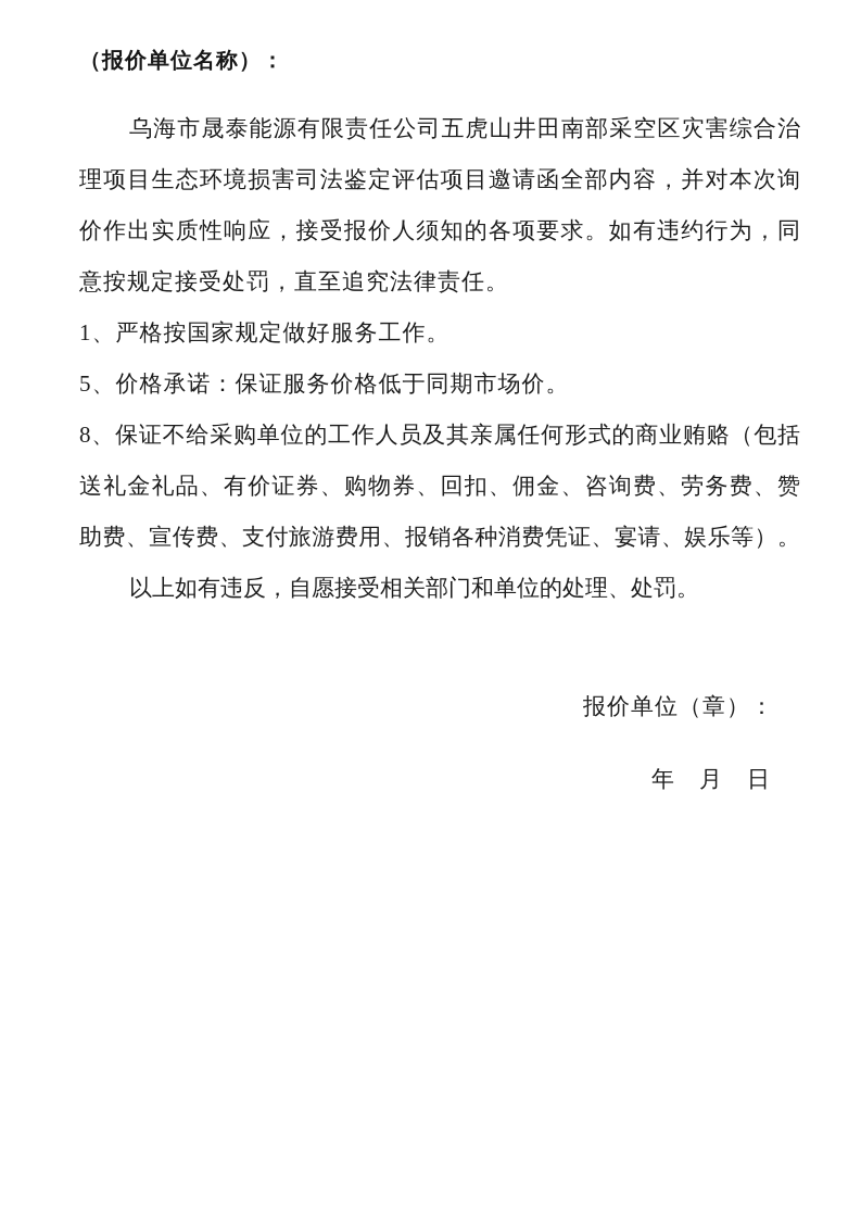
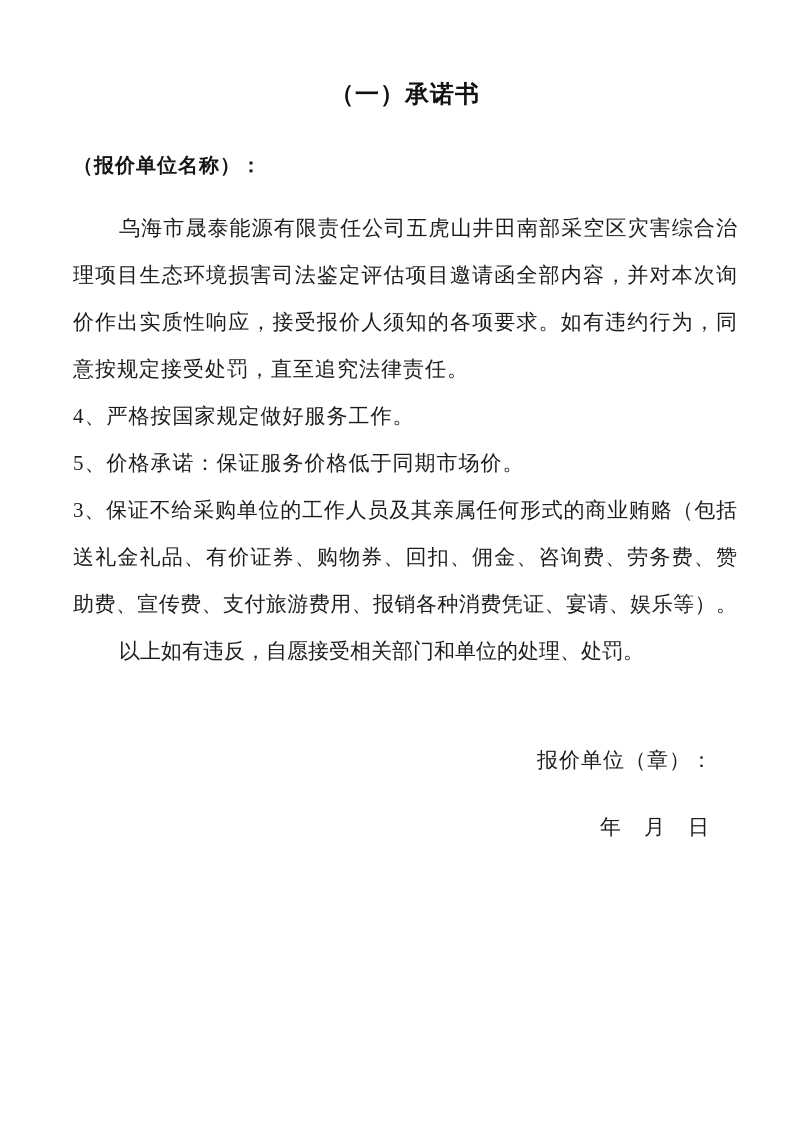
+ （一）承诺书
  （报价单位名称）：
  乌海市晟泰能源有限责任公司五虎山井田南部采空区灾害综合治
  理项目生态环境损害司法鉴定评估项目邀请函全部内容，并对本次询
  价作出实质性响应，接受报价人须知的各项要求。如有违约行为，同
  意按规定接受处罚，直至追究法律责任。
- 1、严格按国家规定做好服务工作。
+ 4、严格按国家规定做好服务工作。
  5、价格承诺：保证服务价格低于同期市场价。
- 8、保证不给采购单位的工作人员及其亲属任何形式的商业贿赂（包括
+ 3、保证不给采购单位的工作人员及其亲属任何形式的商业贿赂（包括
  送礼金礼品、有价证券、购物券、回扣、佣金、咨询费、劳务费、赞
  助费、宣传费、支付旅游费用、报销各种消费凭证、宴请、娱乐等）。
  以上如有违反，自愿接受相关部门和单位的处理、处罚。
  报价单位（章）：
  年 月 日
